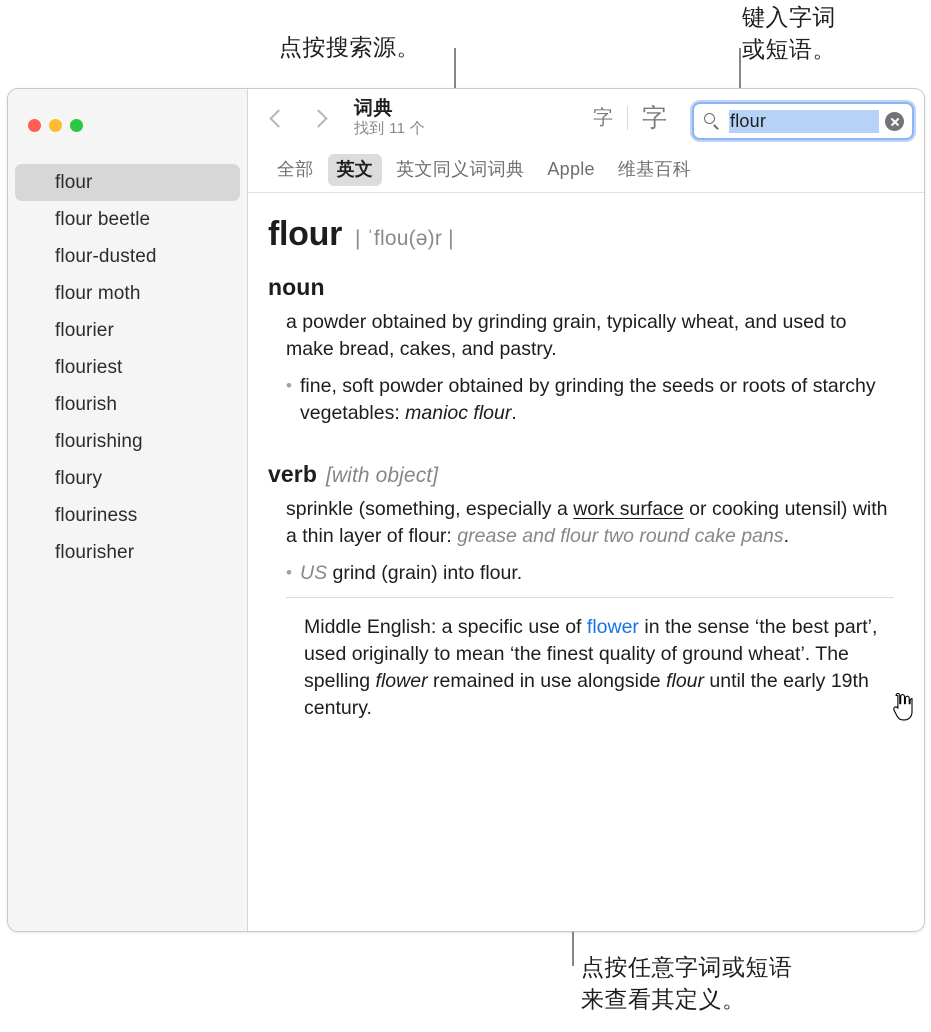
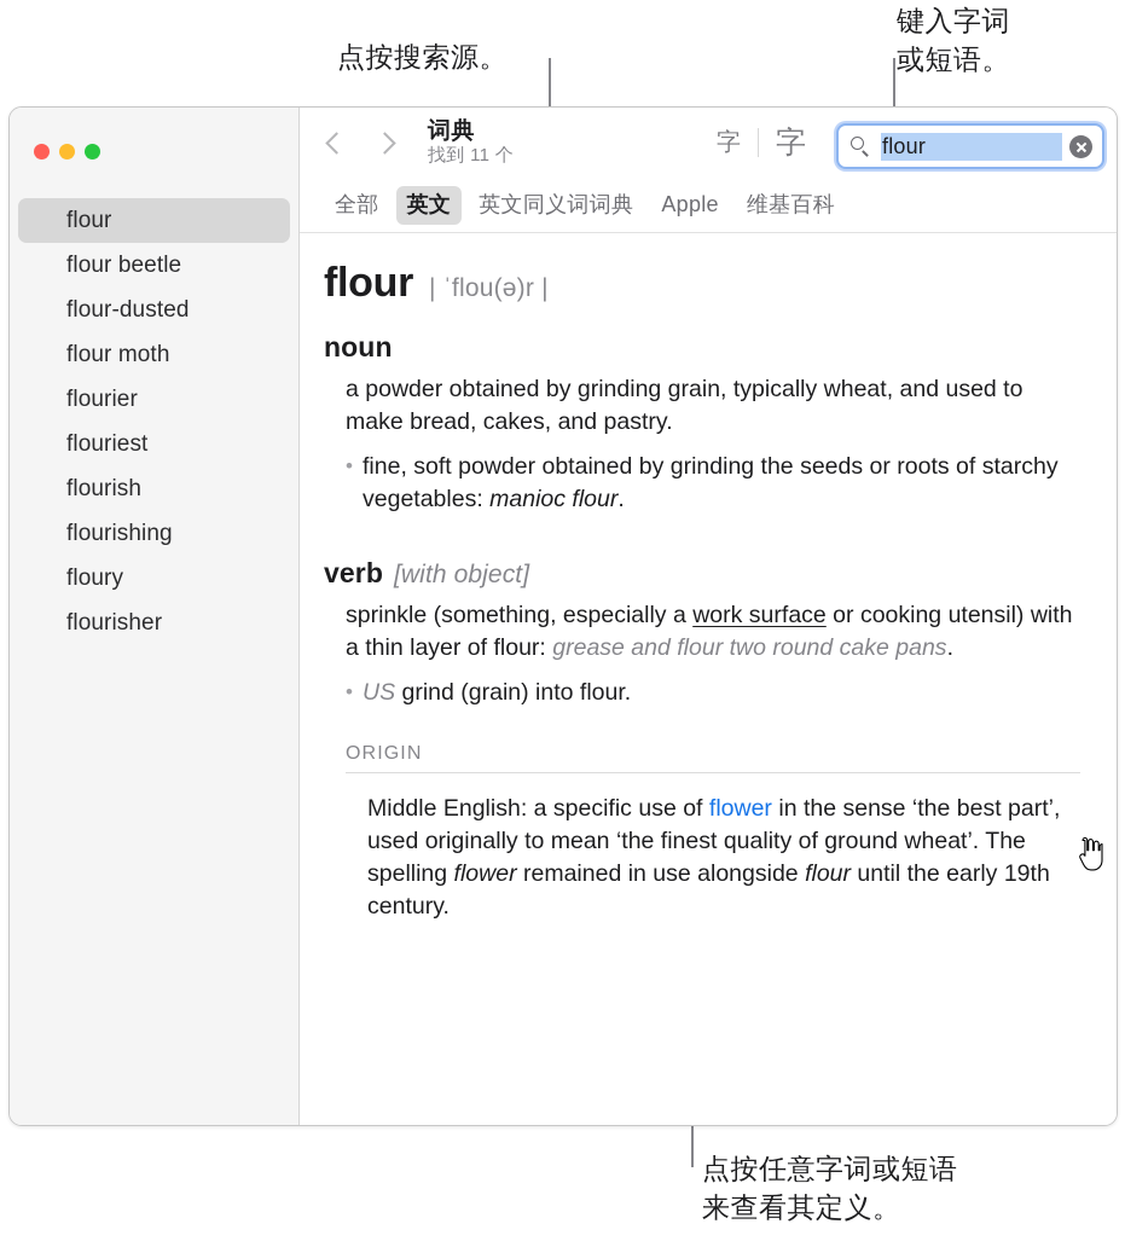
  点按搜索源。
  键入字词
  或短语。
  点按任意字词或短语
  来查看其定义。
  flour
  flour beetle
  flour-dusted
  flour moth
  flourier
  flouriest
  flourish
  flourishing
  floury
- flouriness
  flourisher
  词典
  找到 11 个
  字
  字
  flour
  全部
  英文
  英文同义词词典
  Apple
  维基百科
  flour
  | ˈflou(ə)r |
  noun
  a powder obtained by grinding grain, typically wheat, and used to make bread, cakes, and pastry.
  fine, soft powder obtained by grinding the seeds or roots of starchy vegetables: manioc flour.
  verb [with object]
  sprinkle (something, especially a work surface or cooking utensil) with a thin layer of flour: grease and flour two round cake pans.
  US grind (grain) into flour.
+ ORIGIN
  Middle English: a specific use of flower in the sense ‘the best part’, used originally to mean ‘the finest quality of ground wheat’. The spelling flower remained in use alongside flour until the early 19th century.
